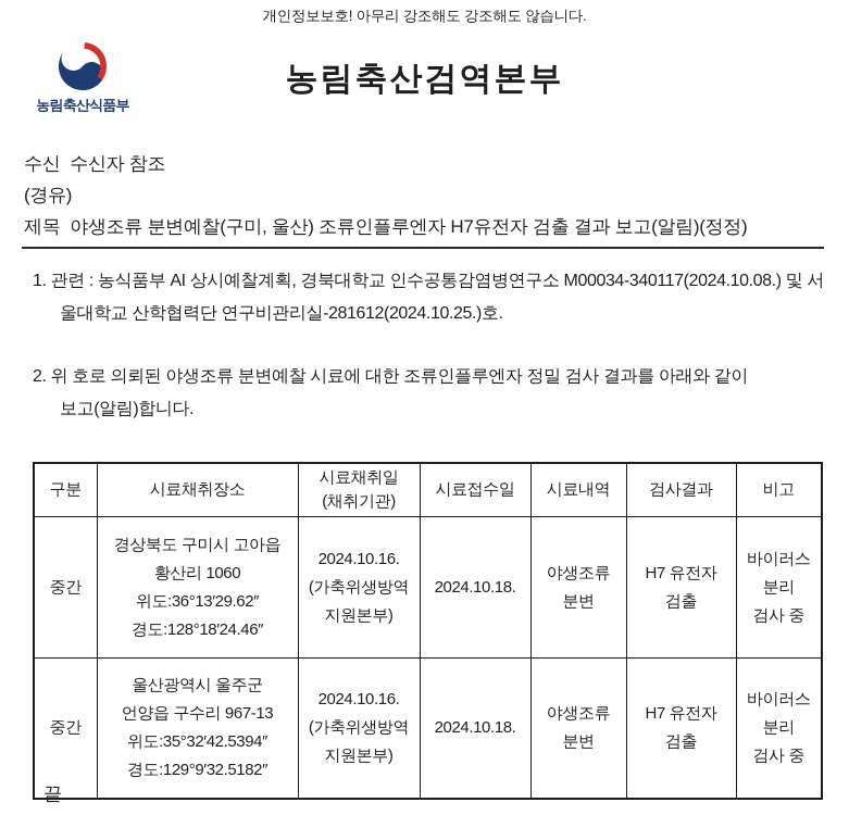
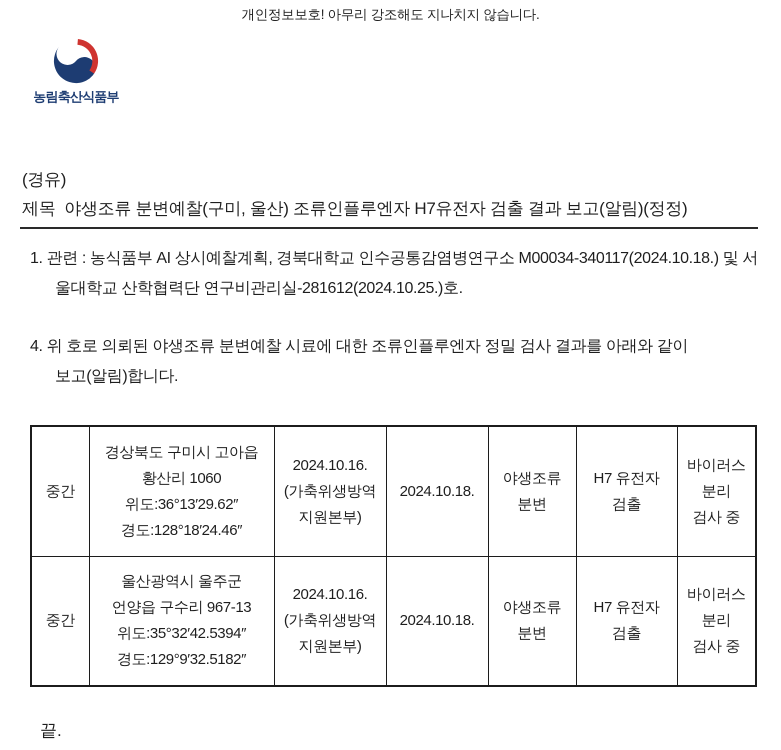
- 개인정보보호! 아무리 강조해도 강조해도 않습니다.
+ 개인정보보호! 아무리 강조해도 지나치지 않습니다.
  농림축산식품부
- 농림축산검역본부
- 수신 수신자 참조
  (경유)
  제목 야생조류 분변예찰(구미, 울산) 조류인플루엔자 H7유전자 검출 결과 보고(알림)(정정)
- 1. 관련 : 농식품부 AI 상시예찰계획, 경북대학교 인수공통감염병연구소 M00034-340117(2024.10.08.) 및 서
+ 1. 관련 : 농식품부 AI 상시예찰계획, 경북대학교 인수공통감염병연구소 M00034-340117(2024.10.18.) 및 서
  울대학교 산학협력단 연구비관리실-281612(2024.10.25.)호.
- 2. 위 호로 의뢰된 야생조류 분변예찰 시료에 대한 조류인플루엔자 정밀 검사 결과를 아래와 같이
+ 4. 위 호로 의뢰된 야생조류 분변예찰 시료에 대한 조류인플루엔자 정밀 검사 결과를 아래와 같이
  보고(알림)합니다.
- 구분	시료채취장소	시료채취일 (채취기관)	시료접수일	시료내역	검사결과	비고
  중간	경상북도 구미시 고아읍 황산리 1060 위도:36°13′29.62″ 경도:128°18′24.46″	2024.10.16. (가축위생방역 지원본부)	2024.10.18.	야생조류 분변	H7 유전자 검출	바이러스 분리 검사 중
  중간	울산광역시 울주군 언양읍 구수리 967-13 위도:35°32′42.5394″ 경도:129°9′32.5182″	2024.10.16. (가축위생방역 지원본부)	2024.10.18.	야생조류 분변	H7 유전자 검출	바이러스 분리 검사 중
  끝.
